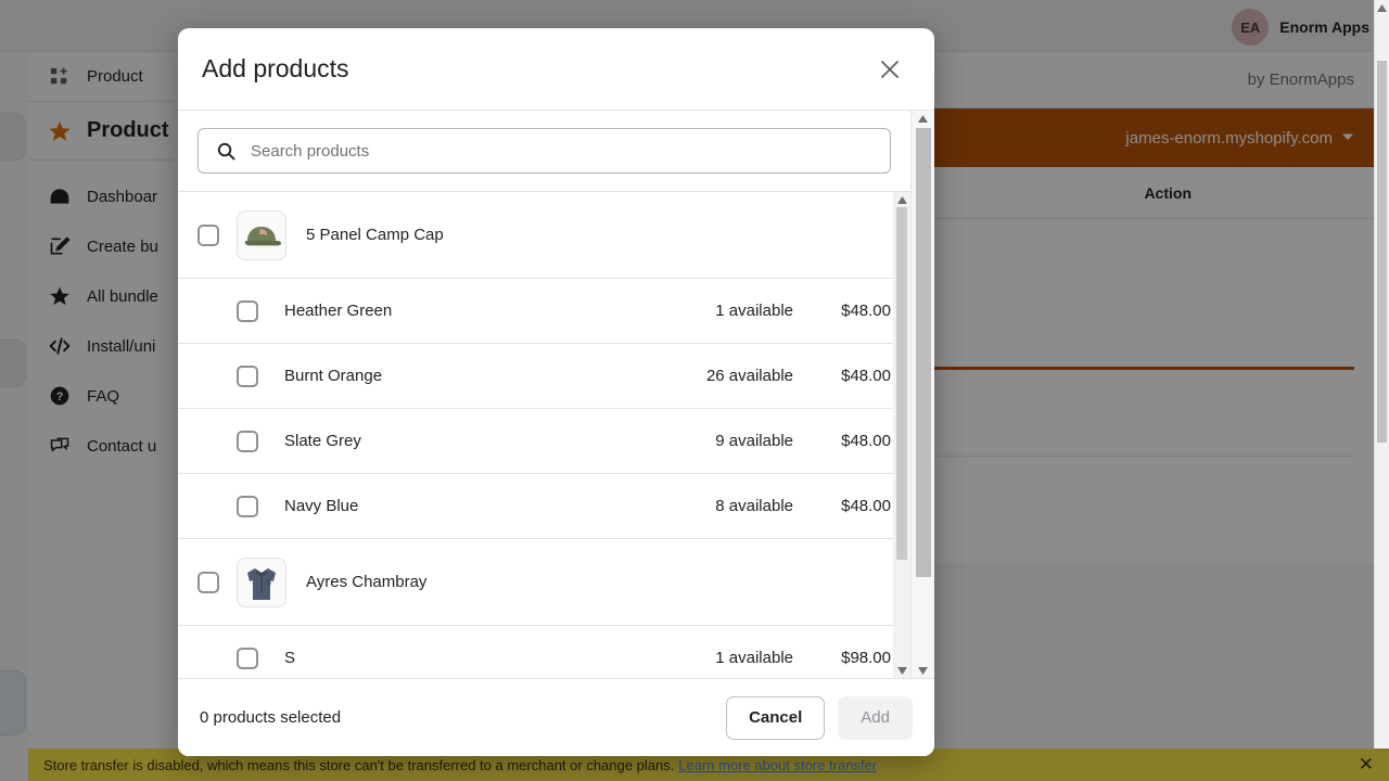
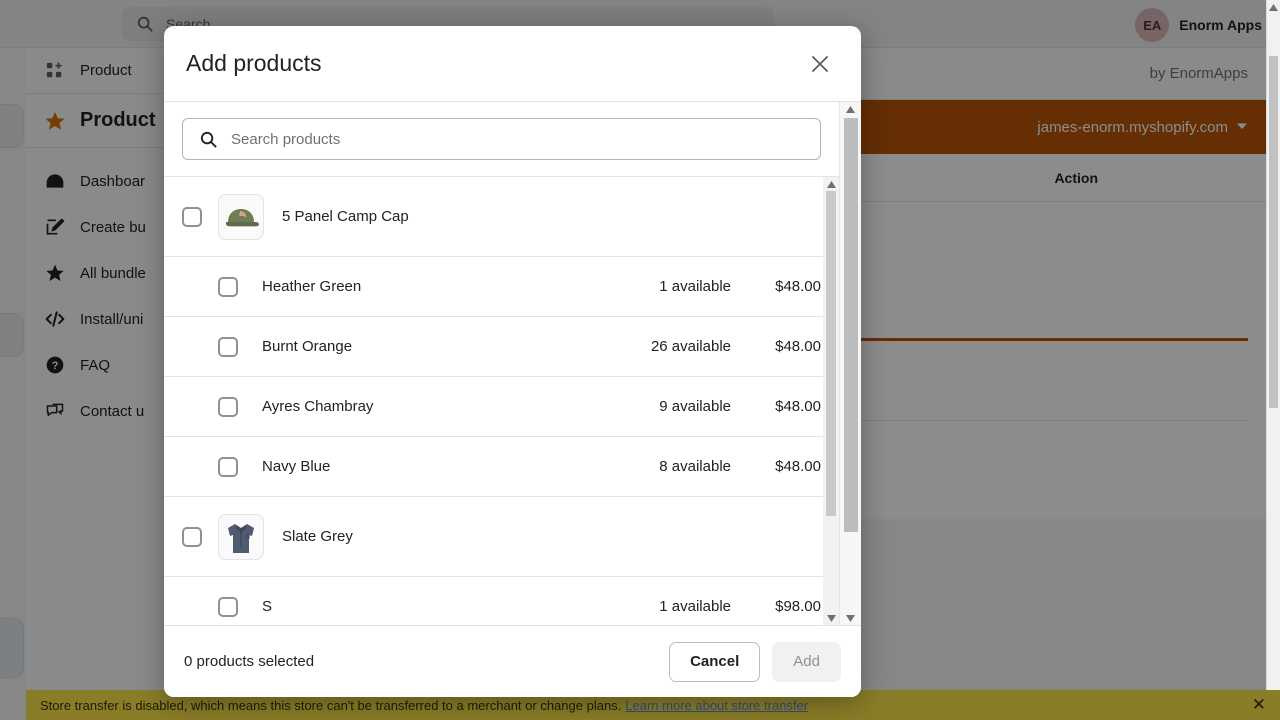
+ Search
  EA
  Enorm Apps
  Product
  Product
  Dashboar
  Create bu
  All bundle
  Install/uni
  ?
  FAQ
  Contact u
  by EnormApps
  james-enorm.myshopify.com
  Action
  Add products
  Search products
  5 Panel Camp Cap
  Heather Green
  1 available
  $48.00
  Burnt Orange
  26 available
  $48.00
- Slate Grey
+ Ayres Chambray
  9 available
  $48.00
  Navy Blue
  8 available
  $48.00
- Ayres Chambray
+ Slate Grey
  S
  1 available
  $98.00
  0 products selected
  Cancel
  Add
  Store transfer is disabled, which means this store can't be transferred to a merchant or change plans.
  Learn more about store transfer
  ✕
